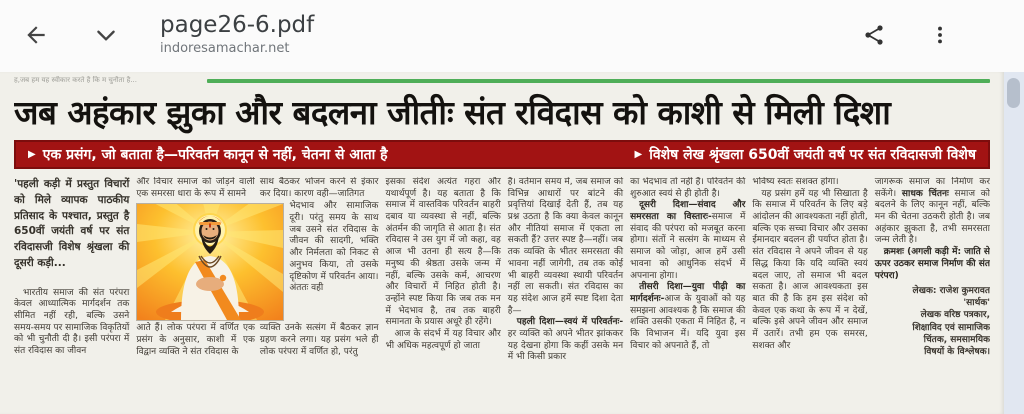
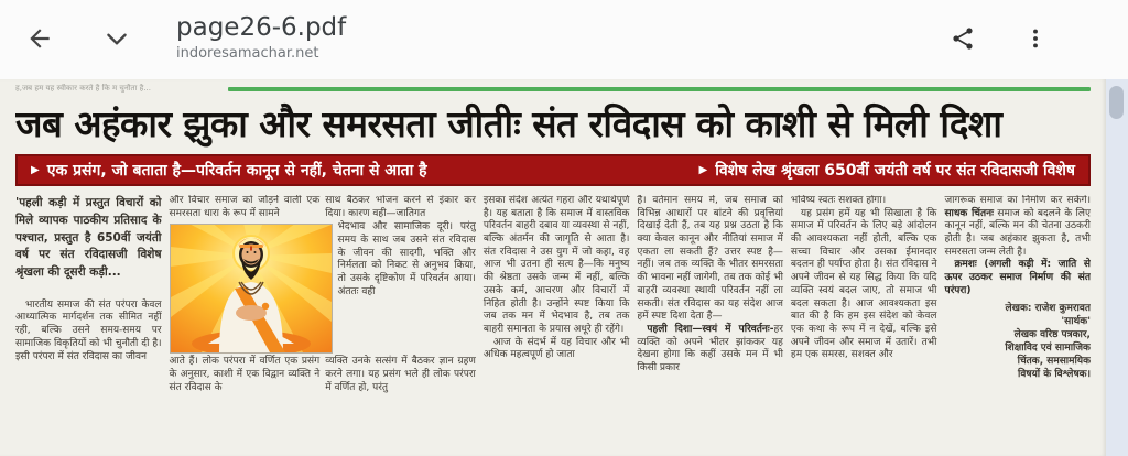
  page26-6.pdf
  indoresamachar.net
  ह,जब हम यह स्वीकार करते है कि म चुनौता है...
- जब अहंकार झुका और बदलना जीतीः संत रविदास को काशी से मिली दिशा
+ जब अहंकार झुका और समरसता जीतीः संत रविदास को काशी से मिली दिशा
  ▶
  एक प्रसंग, जो बताता है—परिवर्तन कानून से नहीं, चेतना से आता है
  ▶
  विशेष लेख श्रृंखला 650वीं जयंती वर्ष पर संत रविदासजी विशेष
  'पहली कड़ी में प्रस्तुत विचारों को मिले व्यापक पाठकीय प्रतिसाद के पश्चात, प्रस्तुत है 650वीं जयंती वर्ष पर संत रविदासजी विशेष श्रृंखला की दूसरी कड़ी...
  भारतीय समाज की संत परंपरा केवल आध्यात्मिक मार्गदर्शन तक सीमित नहीं रही, बल्कि उसने समय-समय पर सामाजिक विकृतियों को भी चुनौती दी है। इसी परंपरा में संत रविदास का जीवन
- और विचार समाज को जोड़ने वाली एक समरसा धारा के रूप में सामने
+ और विचार समाज को जोड़ने वाली एक समरसता धारा के रूप में सामने
  साथ बैठकर भोजन करने से इंकार कर दिया। कारण वही—जातिगत
  भेदभाव और सामाजिक दूरी। परंतु समय के साथ जब उसने संत रविदास के जीवन की सादगी, भक्ति और निर्मलता को निकट से अनुभव किया, तो उसके दृष्टिकोण में परिवर्तन आया। अंततः वही
  आते हैं। लोक परंपरा में वर्णित एक प्रसंग के अनुसार, काशी में एक विद्वान व्यक्ति ने संत रविदास के
  व्यक्ति उनके सत्संग में बैठकर ज्ञान ग्रहण करने लगा। यह प्रसंग भले ही लोक परंपरा में वर्णित हो, परंतु
  इसका संदेश अत्यंत गहरा और यथार्थपूर्ण है। यह बताता है कि समाज में वास्तविक परिवर्तन बाहरी दबाव या व्यवस्था से नहीं, बल्कि अंतर्मन की जागृति से आता है। संत रविदास ने उस युग में जो कहा, वह आज भी उतना ही सत्य है—कि मनुष्य की श्रेष्ठता उसके जन्म में नहीं, बल्कि उसके कर्म, आचरण और विचारों में निहित होती है। उन्होंने स्पष्ट किया कि जब तक मन में भेदभाव है, तब तक बाहरी समानता के प्रयास अधूरे ही रहेंगे।
  आज के संदर्भ में यह विचार और भी अधिक महत्वपूर्ण हो जाता
  है। वर्तमान समय में, जब समाज को विभिन्न आधारों पर बांटने की प्रवृत्तियां दिखाई देती हैं, तब यह प्रश्न उठता है कि क्या केवल कानून और नीतियां समाज में एकता ला सकती हैं? उत्तर स्पष्ट है—नहीं। जब तक व्यक्ति के भीतर समरसता की भावना नहीं जागेगी, तब तक कोई भी बाहरी व्यवस्था स्थायी परिवर्तन नहीं ला सकती। संत रविदास का यह संदेश आज हमें स्पष्ट दिशा देता है—
  पहली दिशा—स्वयं में परिवर्तनः-हर व्यक्ति को अपने भीतर झांककर यह देखना होगा कि कहीं उसके मन में भी किसी प्रकार
- का भेदभाव तो नहीं है। परिवर्तन की शुरुआत स्वयं से ही होती है।
- दूसरी दिशा—संवाद और समरसता का विस्तारः-समाज में संवाद की परंपरा को मजबूत करना होगा। संतों ने सत्संग के माध्यम से समाज को जोड़ा, आज हमें उसी भावना को आधुनिक संदर्भ में अपनाना होगा।
- तीसरी दिशा—युवा पीढ़ी का मार्गदर्शनः-आज के युवाओं को यह समझना आवश्यक है कि समाज की शक्ति उसकी एकता में निहित है, न कि विभाजन में। यदि युवा इस विचार को अपनाते हैं, तो
  भविष्य स्वतः सशक्त होगा।
  यह प्रसंग हमें यह भी सिखाता है कि समाज में परिवर्तन के लिए बड़े आंदोलन की आवश्यकता नहीं होती, बल्कि एक सच्चा विचार और उसका ईमानदार बदलन ही पर्याप्त होता है। संत रविदास ने अपने जीवन से यह सिद्ध किया कि यदि व्यक्ति स्वयं बदल जाए, तो समाज भी बदल सकता है। आज आवश्यकता इस बात की है कि हम इस संदेश को केवल एक कथा के रूप में न देखें, बल्कि इसे अपने जीवन और समाज में उतारें। तभी हम एक समरस, सशक्त और
  जागरूक समाज का निर्माण कर सकेंगे। साधक चिंतनः समाज को बदलने के लिए कानून नहीं, बल्कि मन की चेतना उठकरी होती है। जब अहंकार झुकता है, तभी समरसता जन्म लेती है।
  क्रमशः (अगली कड़ी में: जाति से ऊपर उठकर समाज निर्माण की संत परंपरा)
  लेखक: राजेश कुमरावत
  'सार्थक'
  लेखक वरिष्ठ पत्रकार,
  शिक्षाविद एवं सामाजिक
  चिंतक, समसामयिक
  विषयों के विश्लेषक।
